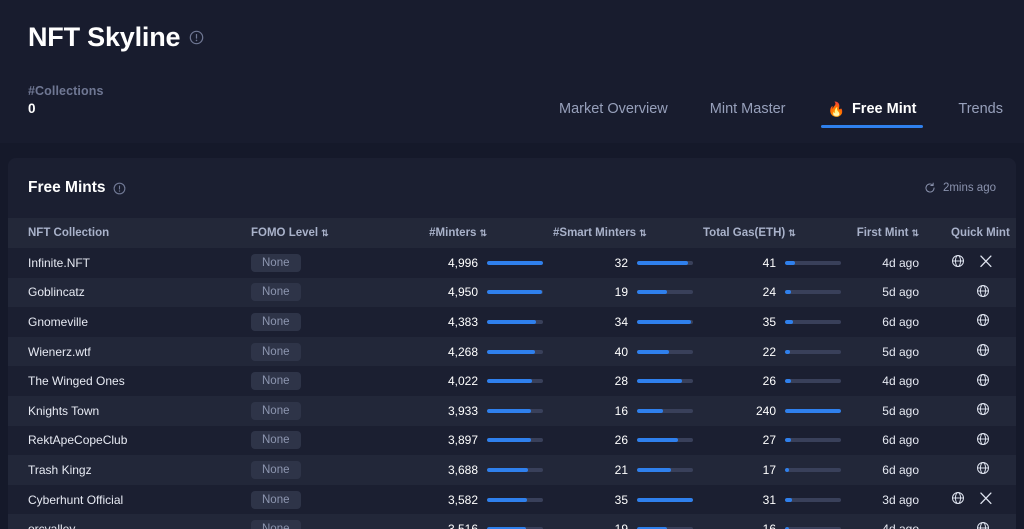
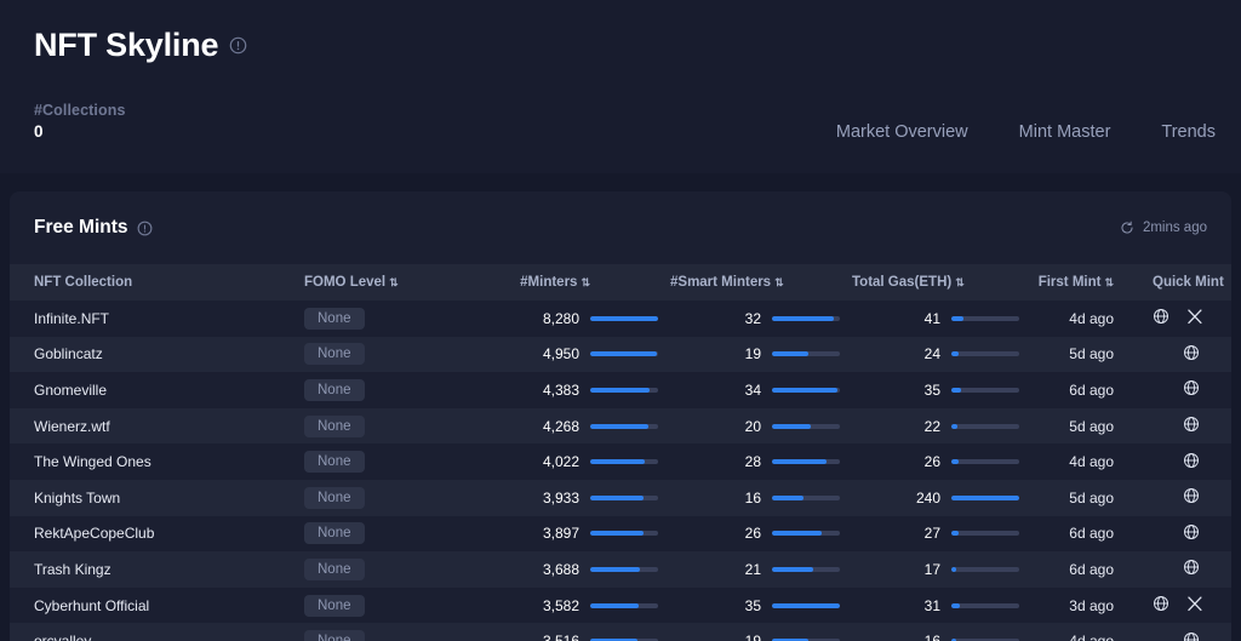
  NFT Skyline
  #Collections
  0
  Market Overview
  Mint Master
- 🔥
- Free Mint
  Trends
  Free Mints
  2mins ago
  NFT Collection	FOMO Level ⇅	#Minters ⇅	#Smart Minters ⇅	Total Gas(ETH) ⇅	First Mint ⇅	Quick Mint
- Infinite.NFT	None	4,996	32	41	4d ago
+ Infinite.NFT	None	8,280	32	41	4d ago
  Goblincatz	None	4,950	19	24	5d ago
  Gnomeville	None	4,383	34	35	6d ago
- Wienerz.wtf	None	4,268	40	22	5d ago
+ Wienerz.wtf	None	4,268	20	22	5d ago
  The Winged Ones	None	4,022	28	26	4d ago
  Knights Town	None	3,933	16	240	5d ago
  RektApeCopeClub	None	3,897	26	27	6d ago
  Trash Kingz	None	3,688	21	17	6d ago
  Cyberhunt Official	None	3,582	35	31	3d ago
